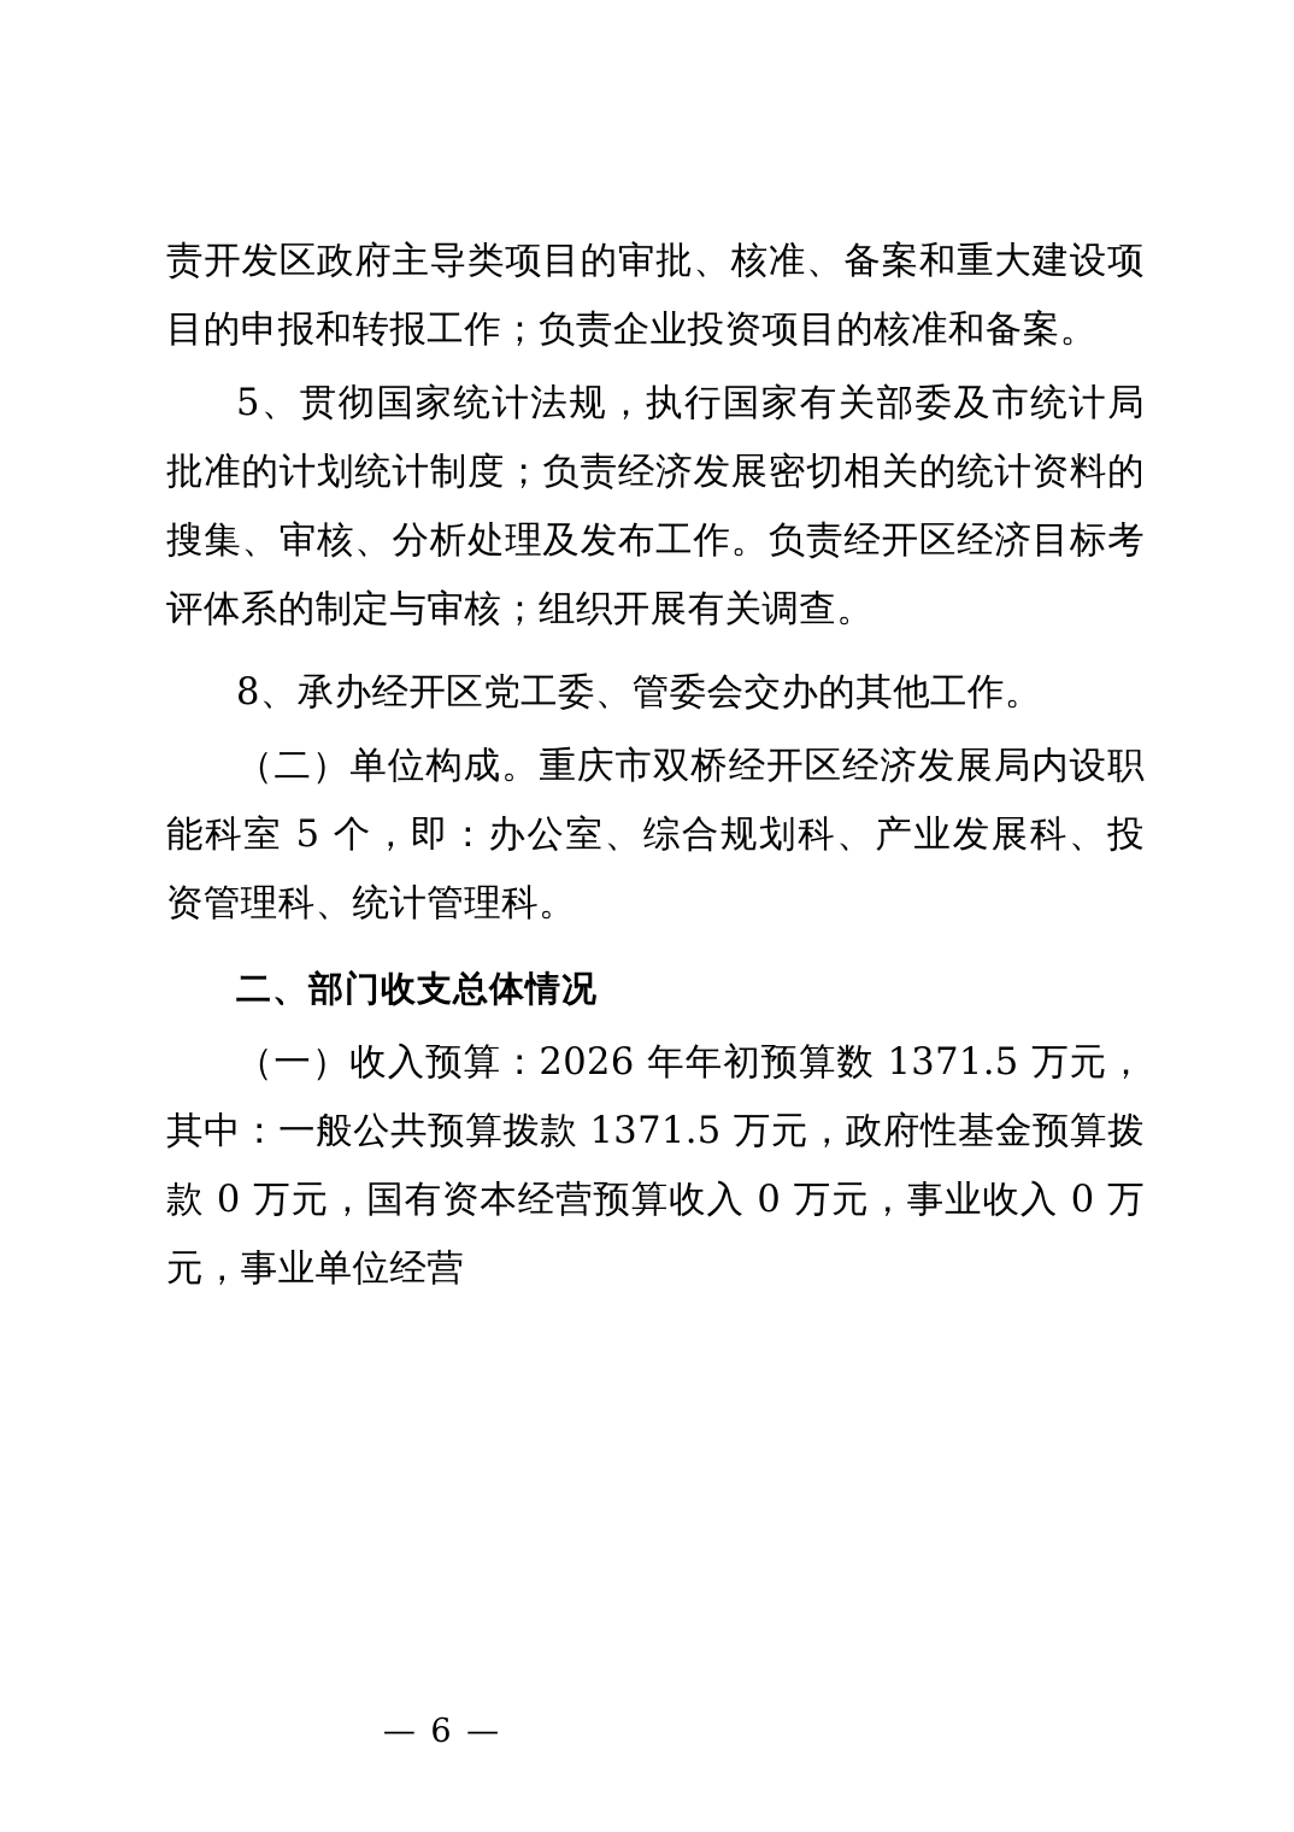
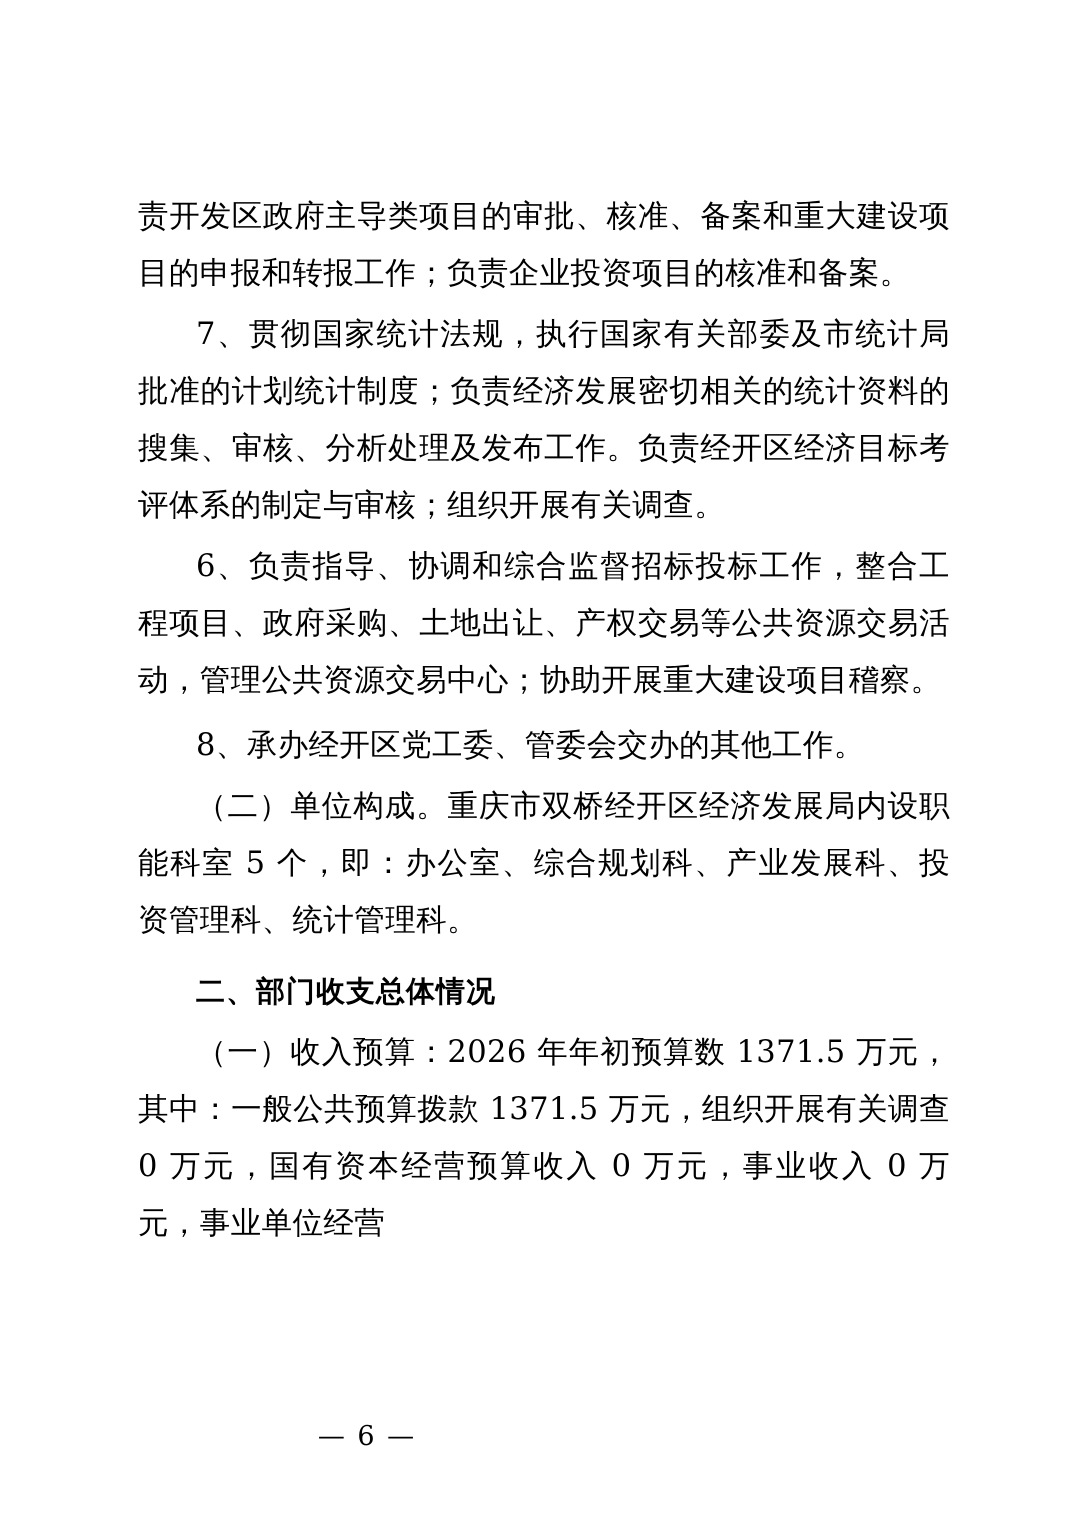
  责开发区政府主导类项目的审批、核准、备案和重大建设项目的申报和转报工作；负责企业投资项目的核准和备案。
- 5、贯彻国家统计法规，执行国家有关部委及市统计局批准的计划统计制度；负责经济发展密切相关的统计资料的搜集、审核、分析处理及发布工作。负责经开区经济目标考评体系的制定与审核；组织开展有关调查。
+ 7、贯彻国家统计法规，执行国家有关部委及市统计局批准的计划统计制度；负责经济发展密切相关的统计资料的搜集、审核、分析处理及发布工作。负责经开区经济目标考评体系的制定与审核；组织开展有关调查。
+ 6、负责指导、协调和综合监督招标投标工作，整合工程项目、政府采购、土地出让、产权交易等公共资源交易活动，管理公共资源交易中心；协助开展重大建设项目稽察。
  8、承办经开区党工委、管委会交办的其他工作。
  （二）单位构成。重庆市双桥经开区经济发展局内设职能科室 5 个，即：办公室、综合规划科、产业发展科、投资管理科、统计管理科。
  二、部门收支总体情况
- （一）收入预算：2026 年年初预算数 1371.5 万元，其中：一般公共预算拨款 1371.5 万元，政府性基金预算拨款 0 万元，国有资本经营预算收入 0 万元，事业收入 0 万元，事业单位经营
+ （一）收入预算：2026 年年初预算数 1371.5 万元，其中：一般公共预算拨款 1371.5 万元，组织开展有关调查 0 万元，国有资本经营预算收入 0 万元，事业收入 0 万元，事业单位经营
  — 6 —
